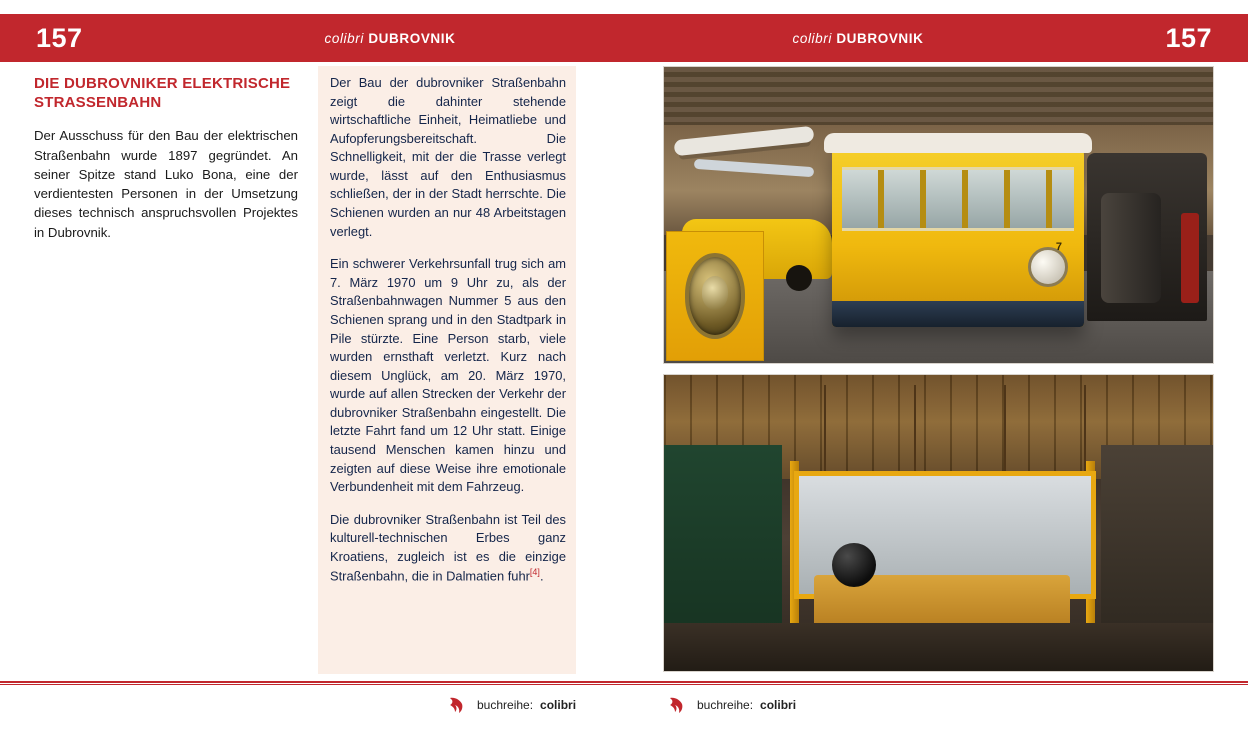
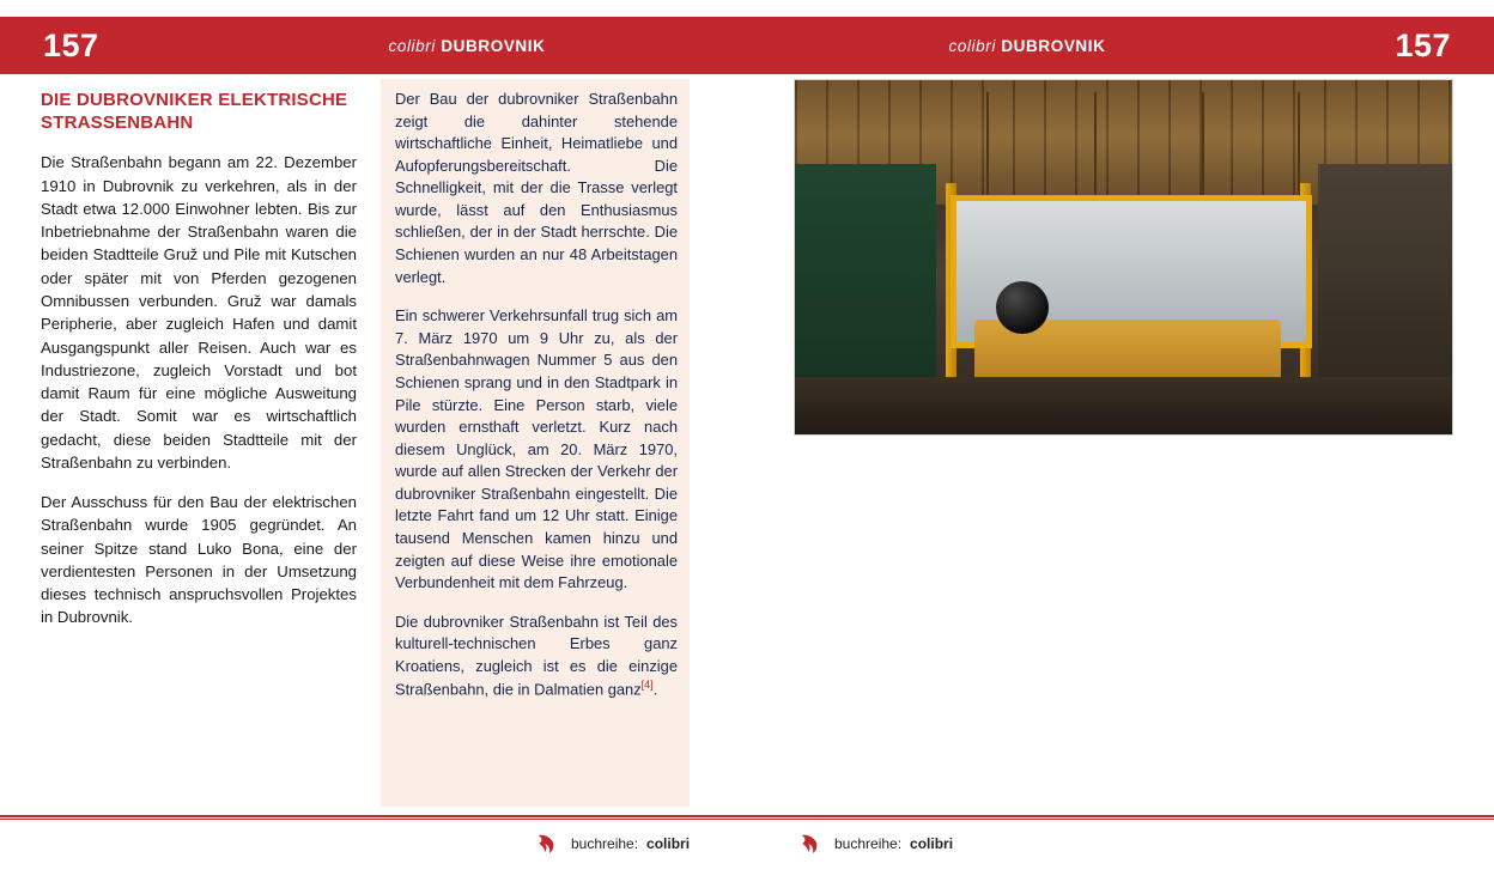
  157
  colibri DUBROVNIK
  colibri DUBROVNIK
  157
  DIE DUBROVNIKER ELEKTRISCHE STRASSENBAHN
+ Die Straßenbahn begann am 22. Dezember 1910 in Dubrovnik zu verkehren, als in der Stadt etwa 12.000 Einwohner lebten. Bis zur Inbetriebnahme der Straßenbahn waren die beiden Stadtteile Gruž und Pile mit Kutschen oder später mit von Pferden gezogenen Omnibussen verbunden. Gruž war damals Peripherie, aber zugleich Hafen und damit Ausgangspunkt aller Reisen. Auch war es Industriezone, zugleich Vorstadt und bot damit Raum für eine mögliche Ausweitung der Stadt. Somit war es wirtschaftlich gedacht, diese beiden Stadtteile mit der Straßenbahn zu verbinden.
- Der Ausschuss für den Bau der elektrischen Straßenbahn wurde 1897 gegründet. An seiner Spitze stand Luko Bona, eine der verdientesten Personen in der Umsetzung dieses technisch anspruchsvollen Projektes in Dubrovnik.
+ Der Ausschuss für den Bau der elektrischen Straßenbahn wurde 1905 gegründet. An seiner Spitze stand Luko Bona, eine der verdientesten Personen in der Umsetzung dieses technisch anspruchsvollen Projektes in Dubrovnik.
  Der Bau der dubrovniker Straßenbahn zeigt die dahinter stehende wirtschaftliche Einheit, Heimatliebe und Aufopferungsbereitschaft. Die Schnelligkeit, mit der die Trasse verlegt wurde, lässt auf den Enthusiasmus schließen, der in der Stadt herrschte. Die Schienen wurden an nur 48 Arbeitstagen verlegt.
  Ein schwerer Verkehrsunfall trug sich am 7. März 1970 um 9 Uhr zu, als der Straßenbahnwagen Nummer 5 aus den Schienen sprang und in den Stadtpark in Pile stürzte. Eine Person starb, viele wurden ernsthaft verletzt. Kurz nach diesem Unglück, am 20. März 1970, wurde auf allen Strecken der Verkehr der dubrovniker Straßenbahn eingestellt. Die letzte Fahrt fand um 12 Uhr statt. Einige tausend Menschen kamen hinzu und zeigten auf diese Weise ihre emotionale Verbundenheit mit dem Fahrzeug.
- Die dubrovniker Straßenbahn ist Teil des kulturell-technischen Erbes ganz Kroatiens, zugleich ist es die einzige Straßenbahn, die in Dalmatien fuhr[4].
+ Die dubrovniker Straßenbahn ist Teil des kulturell-technischen Erbes ganz Kroatiens, zugleich ist es die einzige Straßenbahn, die in Dalmatien ganz[4].
- 7
  buchreihe:
  colibri
  buchreihe:
  colibri
